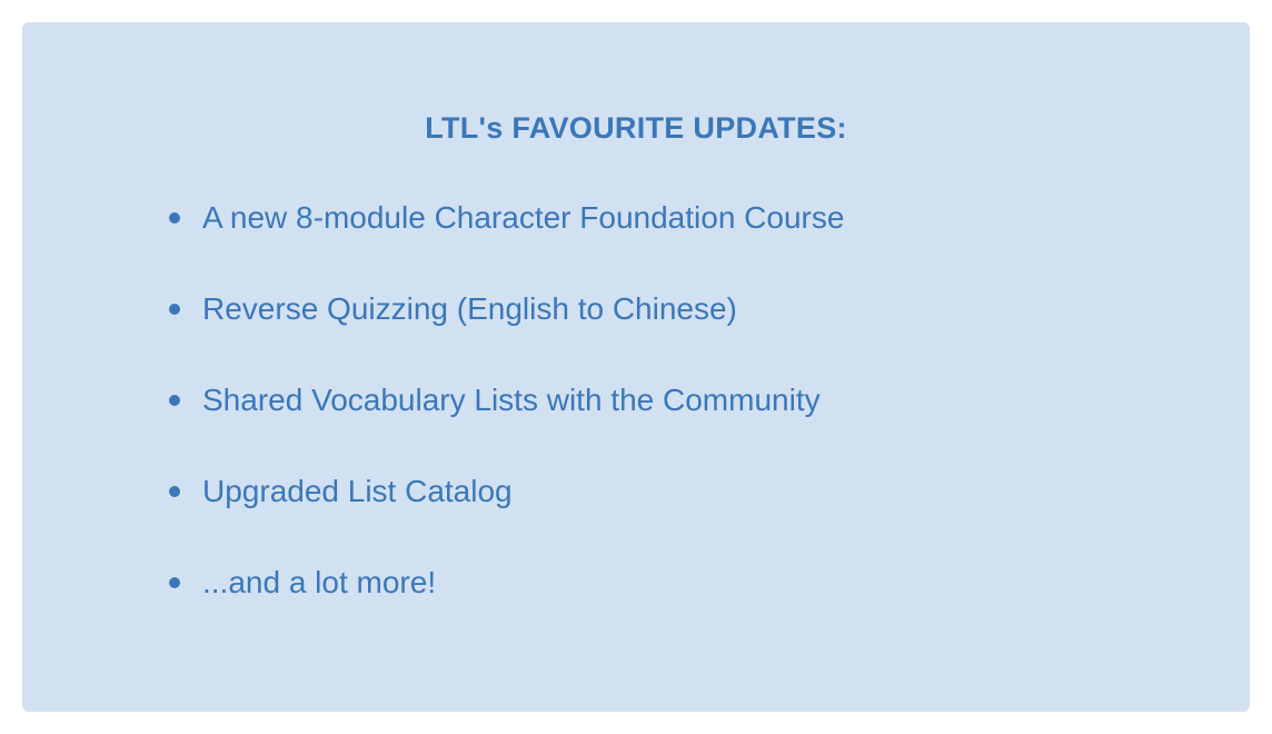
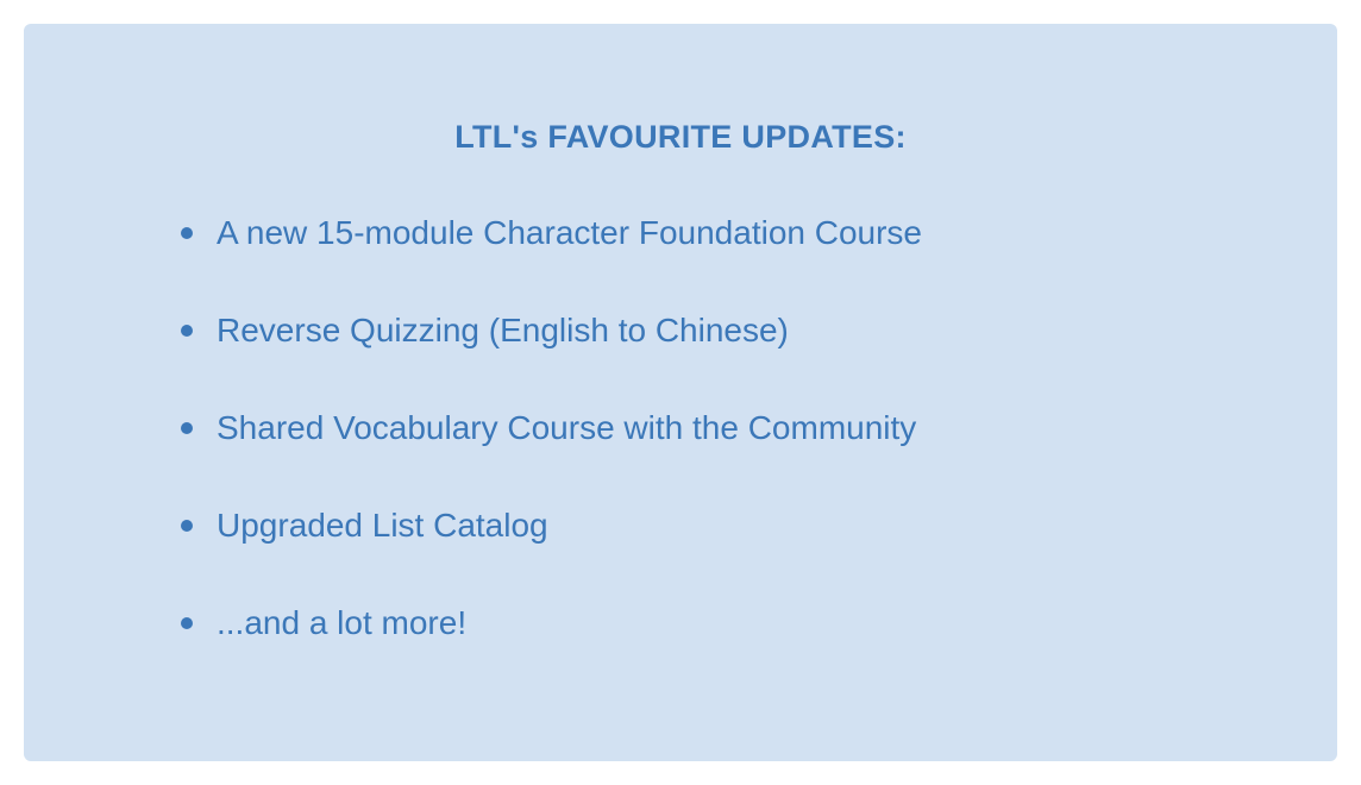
  LTL's FAVOURITE UPDATES:
- A new 8-module Character Foundation Course
+ A new 15-module Character Foundation Course
  Reverse Quizzing (English to Chinese)
- Shared Vocabulary Lists with the Community
+ Shared Vocabulary Course with the Community
  Upgraded List Catalog
  ...and a lot more!
